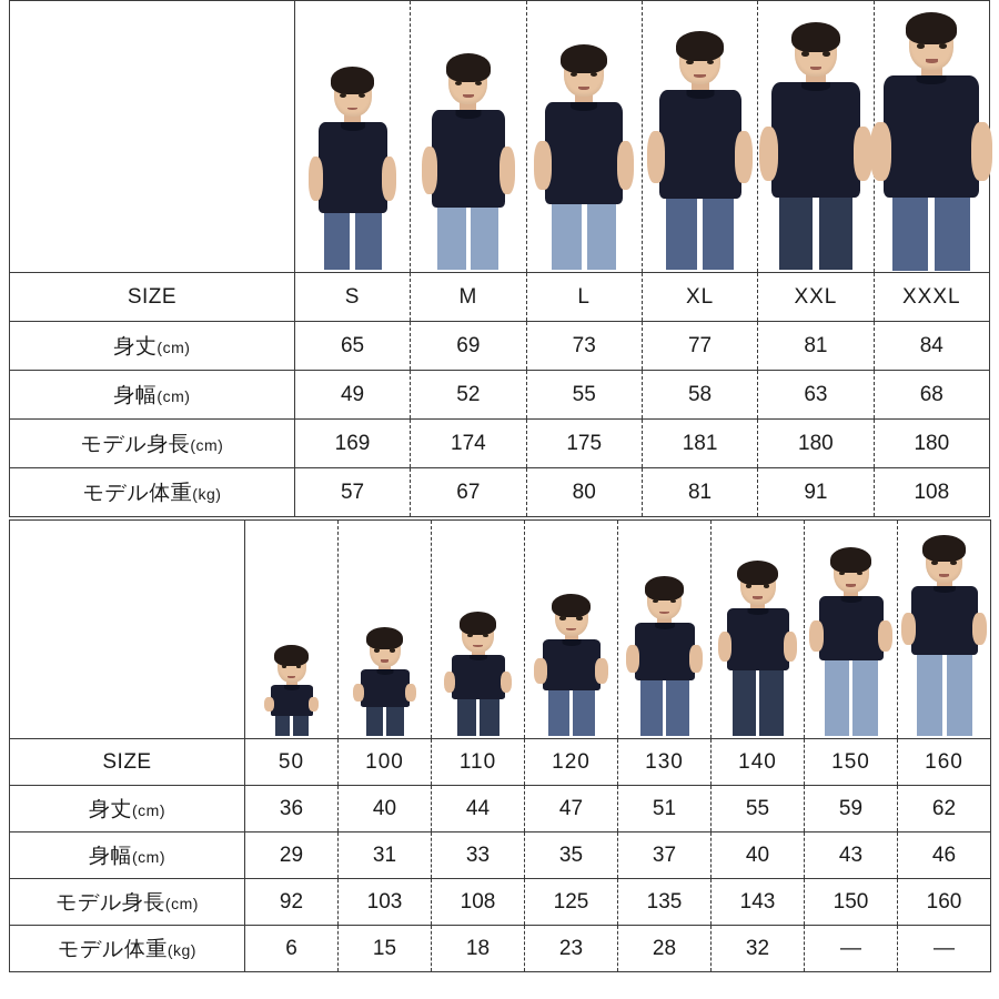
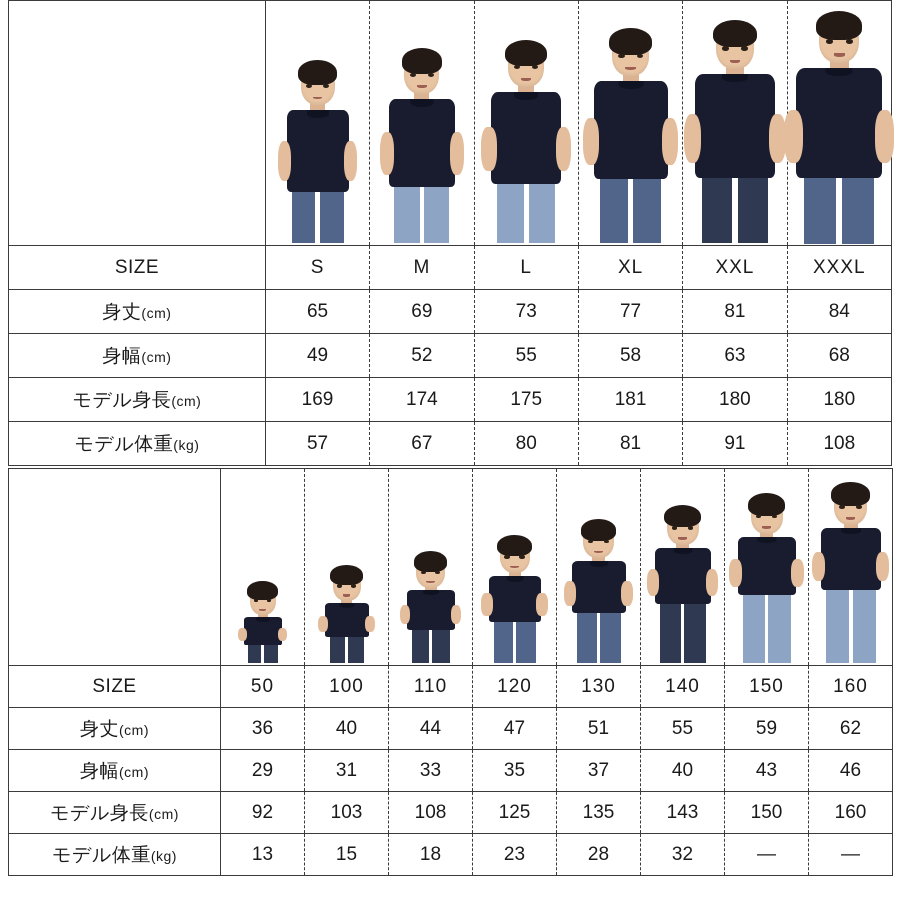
  SIZE	S	M	L	XL	XXL	XXXL
  身丈(cm)	65	69	73	77	81	84
  身幅(cm)	49	52	55	58	63	68
  モデル身長(cm)	169	174	175	181	180	180
  モデル体重(kg)	57	67	80	81	91	108
  SIZE	50	100	110	120	130	140	150	160
  身丈(cm)	36	40	44	47	51	55	59	62
  身幅(cm)	29	31	33	35	37	40	43	46
  モデル身長(cm)	92	103	108	125	135	143	150	160
- モデル体重(kg)	6	15	18	23	28	32	—	—
+ モデル体重(kg)	13	15	18	23	28	32	—	—
